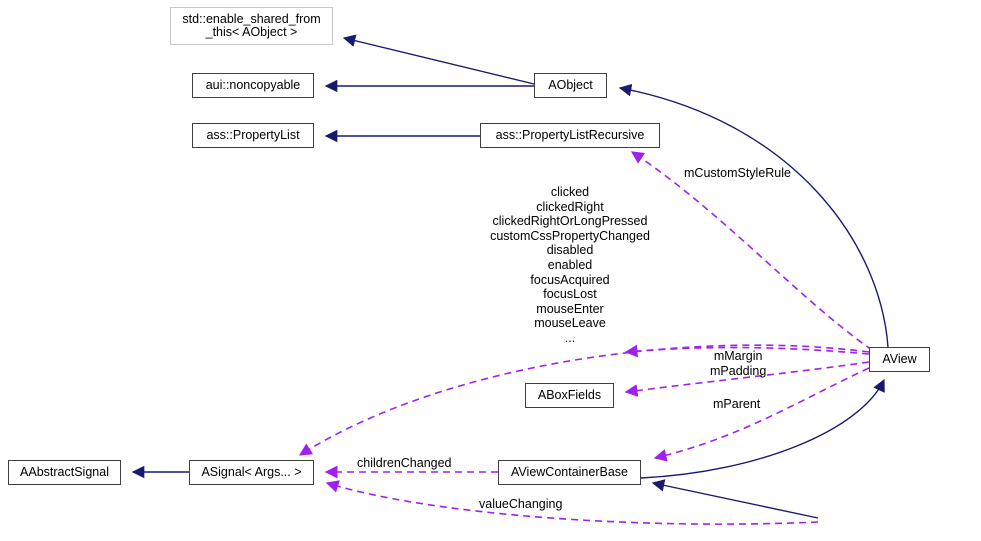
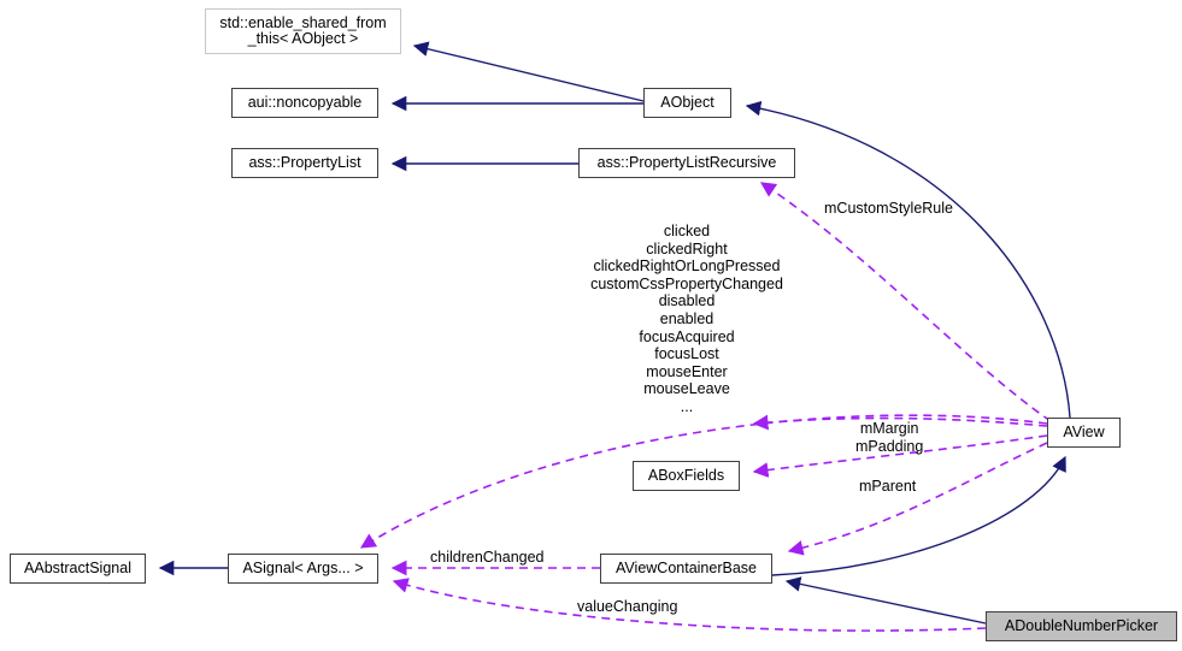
  std::enable_shared_from
  _this< AObject >
  aui::noncopyable
  ass::PropertyList
  AObject
  ass::PropertyListRecursive
  AView
  ABoxFields
  AAbstractSignal
  ASignal< Args... >
  AViewContainerBase
+ ADoubleNumberPicker
  mCustomStyleRule
  mMargin
  mPadding
  mParent
  childrenChanged
  valueChanging
  clicked
  clickedRight
  clickedRightOrLongPressed
  customCssPropertyChanged
  disabled
  enabled
  focusAcquired
  focusLost
  mouseEnter
  mouseLeave
  ...
